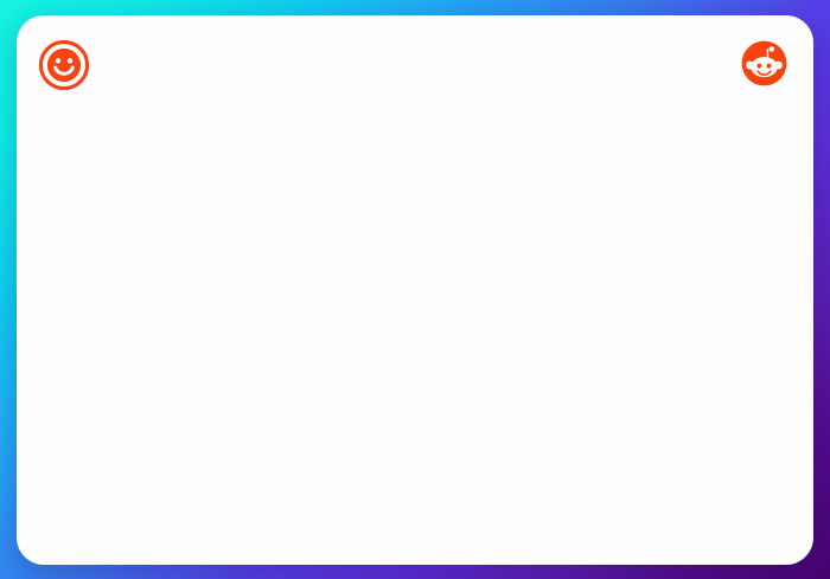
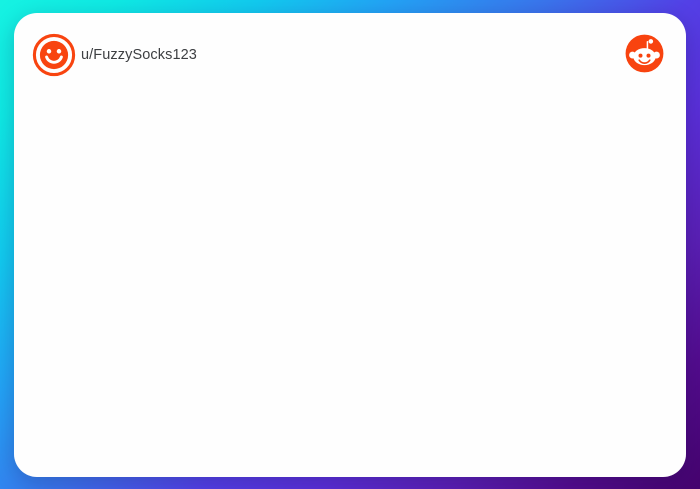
+ u/FuzzySocks123
